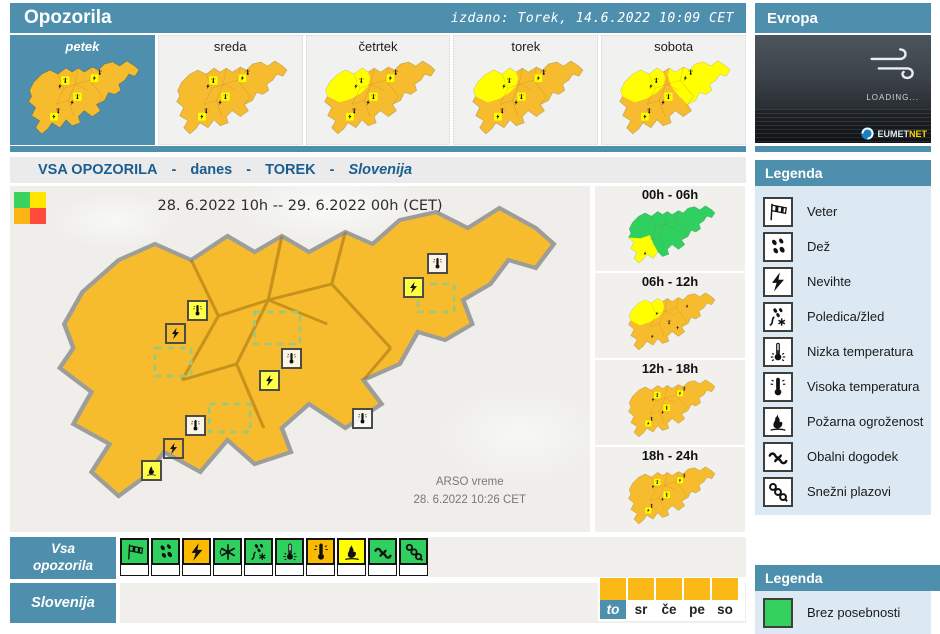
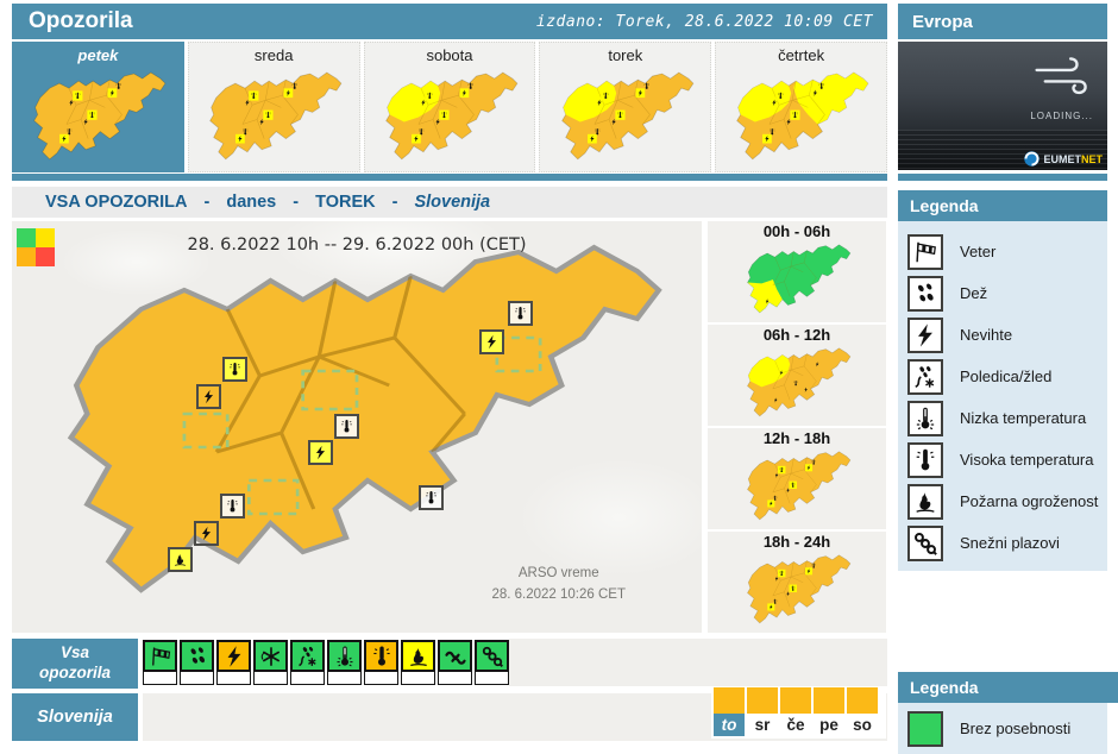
  Opozorila
- izdano: Torek, 14.6.2022 10:09 CET
+ izdano: Torek, 28.6.2022 10:09 CET
  Evropa
  petek
  sreda
- četrtek
+ sobota
  torek
- sobota
+ četrtek
  LOADING...
  EUMET
  NET
  VSA OPOZORILA
  -
  danes
  -
  TOREK
  -
  Slovenija
  28. 6.2022 10h -- 29. 6.2022 00h (CET)
  ARSO vreme
  28. 6.2022 10:26 CET
  00h - 06h
  06h - 12h
  12h - 18h
  18h - 24h
  Legenda
  Veter
  Dež
  Nevihte
  Poledica/žled
  Nizka temperatura
  Visoka temperatura
  Požarna ogroženost
- Obalni dogodek
  Snežni plazovi
  Legenda
  Brez posebnosti
  Vsa opozorila
  Slovenija
  to
  sr
  če
  pe
  so
